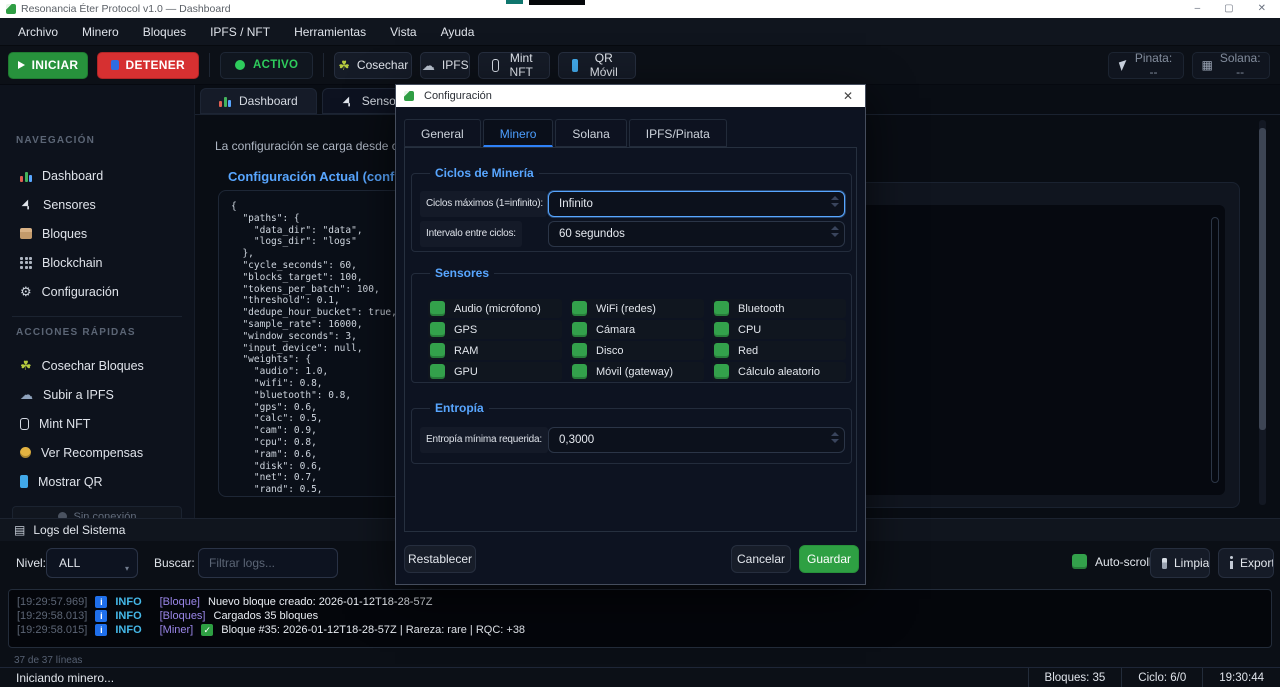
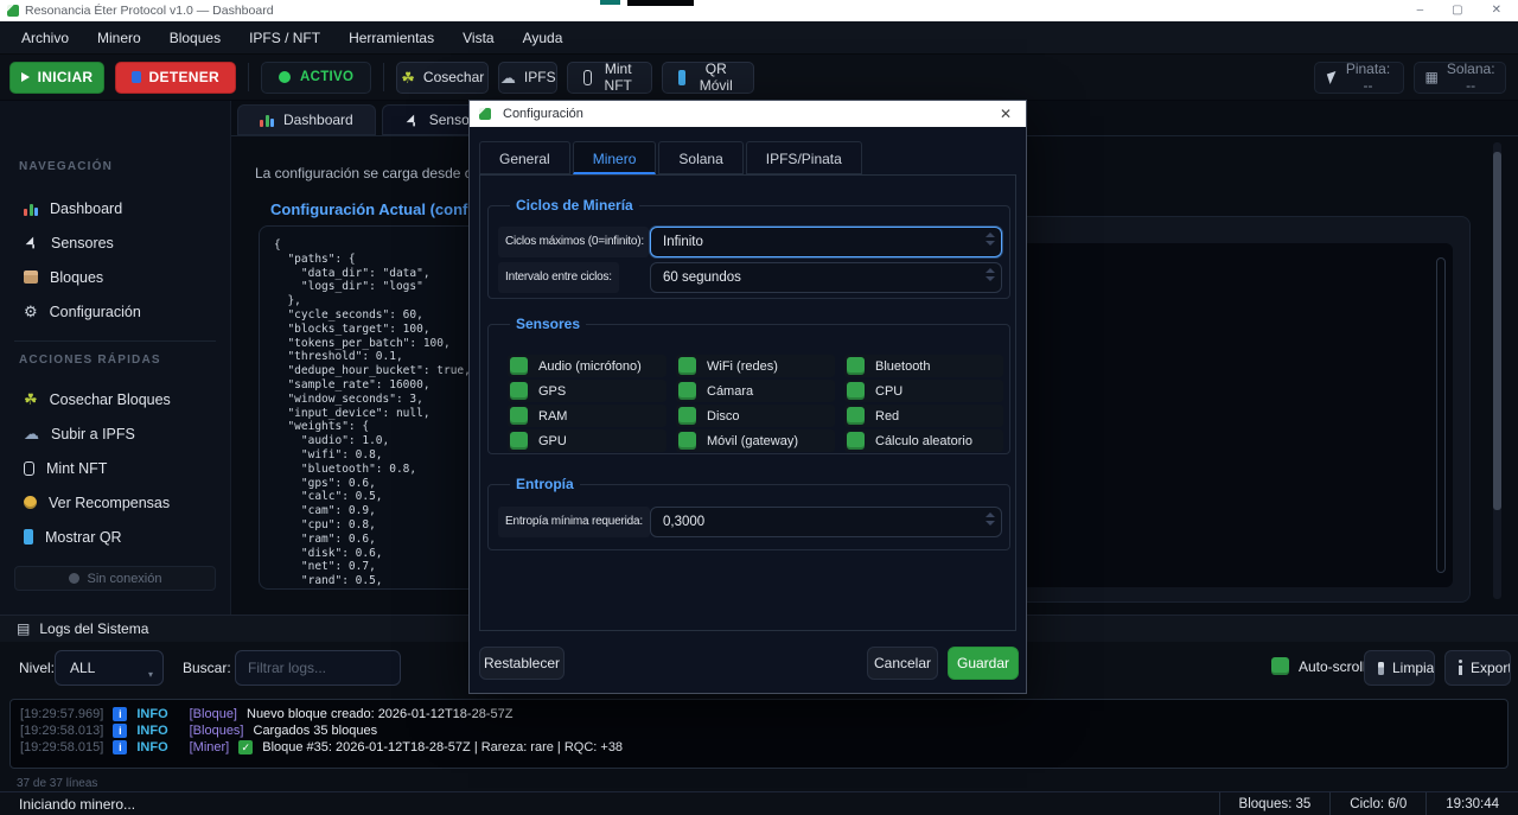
  Resonancia Éter Protocol v1.0 — Dashboard
  –
  ▢
  ✕
  Archivo
  Minero
  Bloques
  IPFS / NFT
  Herramientas
  Vista
  Ayuda
  INICIAR
  DETENER
  ACTIVO
  ☘
  Cosechar
  ☁
  IPFS
  Mint NFT
  QR Móvil
  Pinata: --
  ▦
  Solana: --
  Dashboard
  La configuración se carga desde
  Configuración Actual (conf
  {
  "paths": {
  "data_dir": "data",
  "logs_dir": "logs"
  },
  "cycle_seconds": 60,
  "blocks_target": 100,
  "tokens_per_batch": 100,
  "threshold": 0.1,
  "dedupe_hour_bucket": true,
  "sample_rate": 16000,
  "window_seconds": 3,
  "input_device": null,
  "weights": {
  "audio": 1.0,
  "wifi": 0.8,
  "bluetooth": 0.8,
  "gps": 0.6,
  "calc": 0.5,
  "cam": 0.9,
  "cpu": 0.8,
  "ram": 0.6,
  "disk": 0.6,
  "net": 0.7,
  "rand": 0.5,
  NAVEGACIÓN
  Dashboard
  Sensores
  Bloques
- Blockchain
  ⚙
  Configuración
  ACCIONES RÁPIDAS
  ☘
  Cosechar Bloques
  ☁
  Subir a IPFS
  Mint NFT
  Ver Recompensas
  Mostrar QR
  Sin conexión
  ▤
  Logs del Sistema
  Nivel:
  ALL
  ▾
  Buscar:
  Filtrar logs...
  Auto-scrol
  Limpia
  Expor
  [19:29:57.969]
  i
  INFO
  [Bloque]
  Nuevo bloque creado: 2026-01-12T18-28-57Z
  [19:29:58.013]
  i
  INFO
  [Bloques]
  Cargados 35 bloques
  [19:29:58.015]
  i
  INFO
  [Miner]
  ✓
  Bloque #35: 2026-01-12T18-28-57Z | Rareza: rare | RQC: +38
  37 de 37 líneas
  Iniciando minero...
  Bloques: 35
  Ciclo: 6/0
  19:30:44
  Configuración
  ✕
  General
  Minero
  Solana
  IPFS/Pinata
  Ciclos de Minería
- Ciclos máximos (1=infinito):
+ Ciclos máximos (0=infinito):
  Infinito
  Intervalo entre ciclos:
  60 segundos
  Sensores
  Audio (micrófono)
  WiFi (redes)
  Bluetooth
  GPS
  Cámara
  CPU
  RAM
  Disco
  Red
  GPU
  Móvil (gateway)
  Cálculo aleatorio
  Entropía
  Entropía mínima requerida:
  0,3000
  Restablecer
  Cancelar
  Guardar
